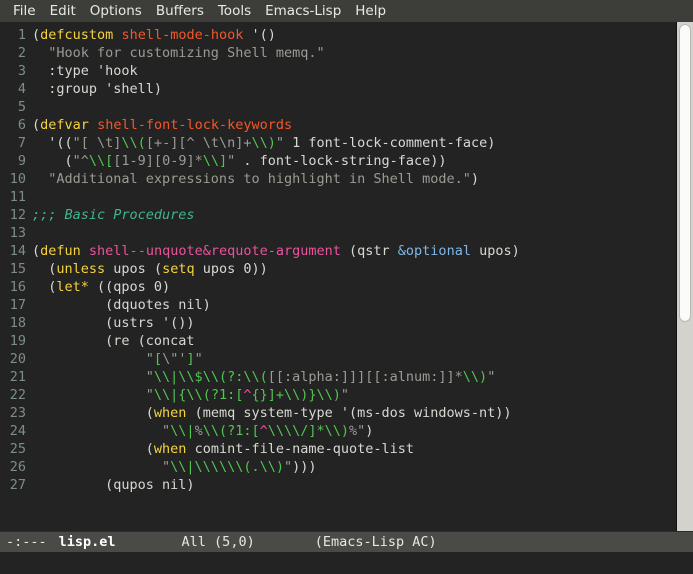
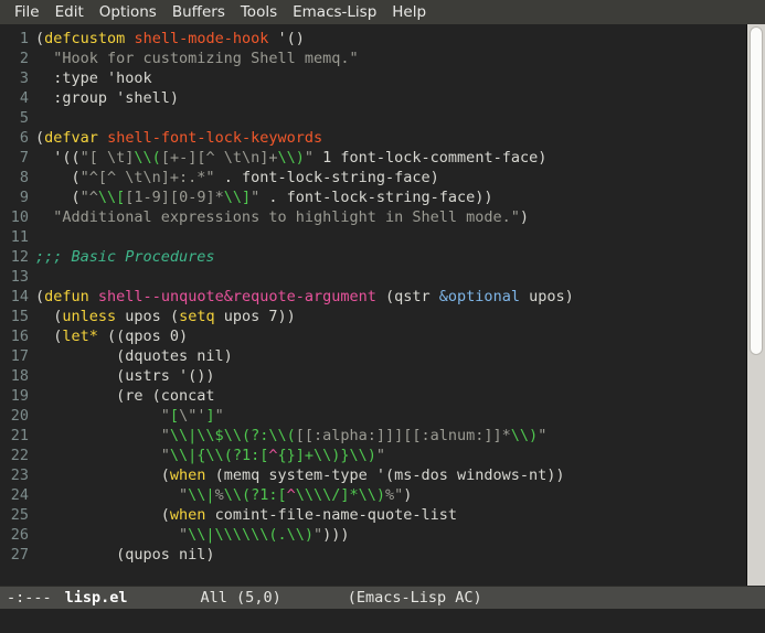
  File
  Edit
  Options
  Buffers
  Tools
  Emacs-Lisp
  Help
  1
  (defcustom shell-mode-hook '()
  2
  "Hook for customizing Shell memq."
  3
  :type 'hook
  4
  :group 'shell)
  5
  6
  (defvar shell-font-lock-keywords
  7
  '(("[ \t]\\([+-][^ \t\n]+\\)" 1 font-lock-comment-face)
+ 8
+ ("^[^ \t\n]+:.*" . font-lock-string-face)
  9
  ("^\\[[1-9][0-9]*\\]" . font-lock-string-face))
  10
  "Additional expressions to highlight in Shell mode.")
  11
  12
  ;;; Basic Procedures
  13
  14
  (defun shell--unquote&requote-argument (qstr &optional upos)
  15
- (unless upos (setq upos 0))
+ (unless upos (setq upos 7))
  16
  (let* ((qpos 0)
  17
  (dquotes nil)
  18
  (ustrs '())
  19
  (re (concat
  20
  "[\"']"
  21
  "\\|\\$\\(?:\\([[:alpha:]]][[:alnum:]]*\\)"
  22
  "\\|{\\(?1:[^{}]+\\)}\\)"
  23
  (when (memq system-type '(ms-dos windows-nt))
  24
  "\\|%\\(?1:[^\\\\/]*\\)%")
  25
  (when comint-file-name-quote-list
  26
  "\\|\\\\\\(.\\)")))
  27
  (qupos nil)
  -:---
  lisp.el
  All (5,0)
  (Emacs-Lisp AC)
